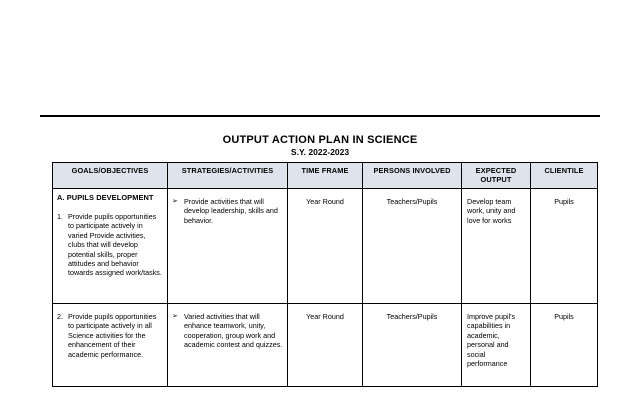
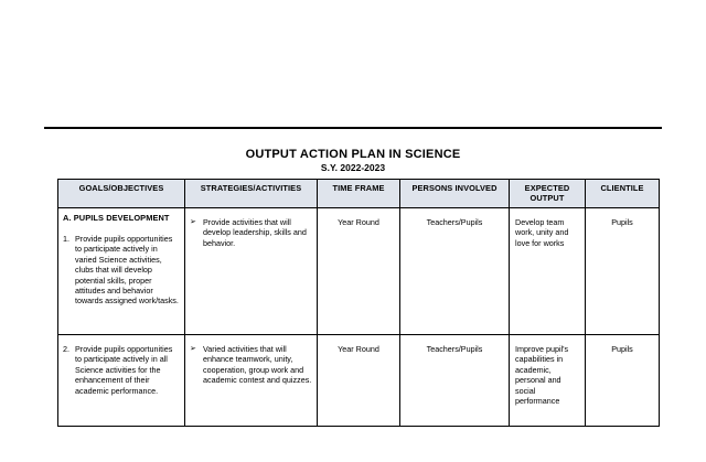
  OUTPUT ACTION PLAN IN SCIENCE
  S.Y. 2022-2023
  GOALS/OBJECTIVES	STRATEGIES/ACTIVITIES	TIME FRAME	PERSONS INVOLVED	EXPECTED OUTPUT	CLIENTILE
- A. PUPILS DEVELOPMENT 1. Provide pupils opportunities to participate actively in varied Provide activities, clubs that will develop potential skills, proper attitudes and behavior towards assigned work/tasks.	➢ Provide activities that will develop leadership, skills and behavior.	Year Round	Teachers/Pupils	Develop team work, unity and love for works	Pupils
+ A. PUPILS DEVELOPMENT 1. Provide pupils opportunities to participate actively in varied Science activities, clubs that will develop potential skills, proper attitudes and behavior towards assigned work/tasks.	➢ Provide activities that will develop leadership, skills and behavior.	Year Round	Teachers/Pupils	Develop team work, unity and love for works	Pupils
  2. Provide pupils opportunities to participate actively in all Science activities for the enhancement of their academic performance.	➢ Varied activities that will enhance teamwork, unity, cooperation, group work and academic contest and quizzes.	Year Round	Teachers/Pupils	Improve pupil's capabilities in academic, personal and social performance	Pupils
